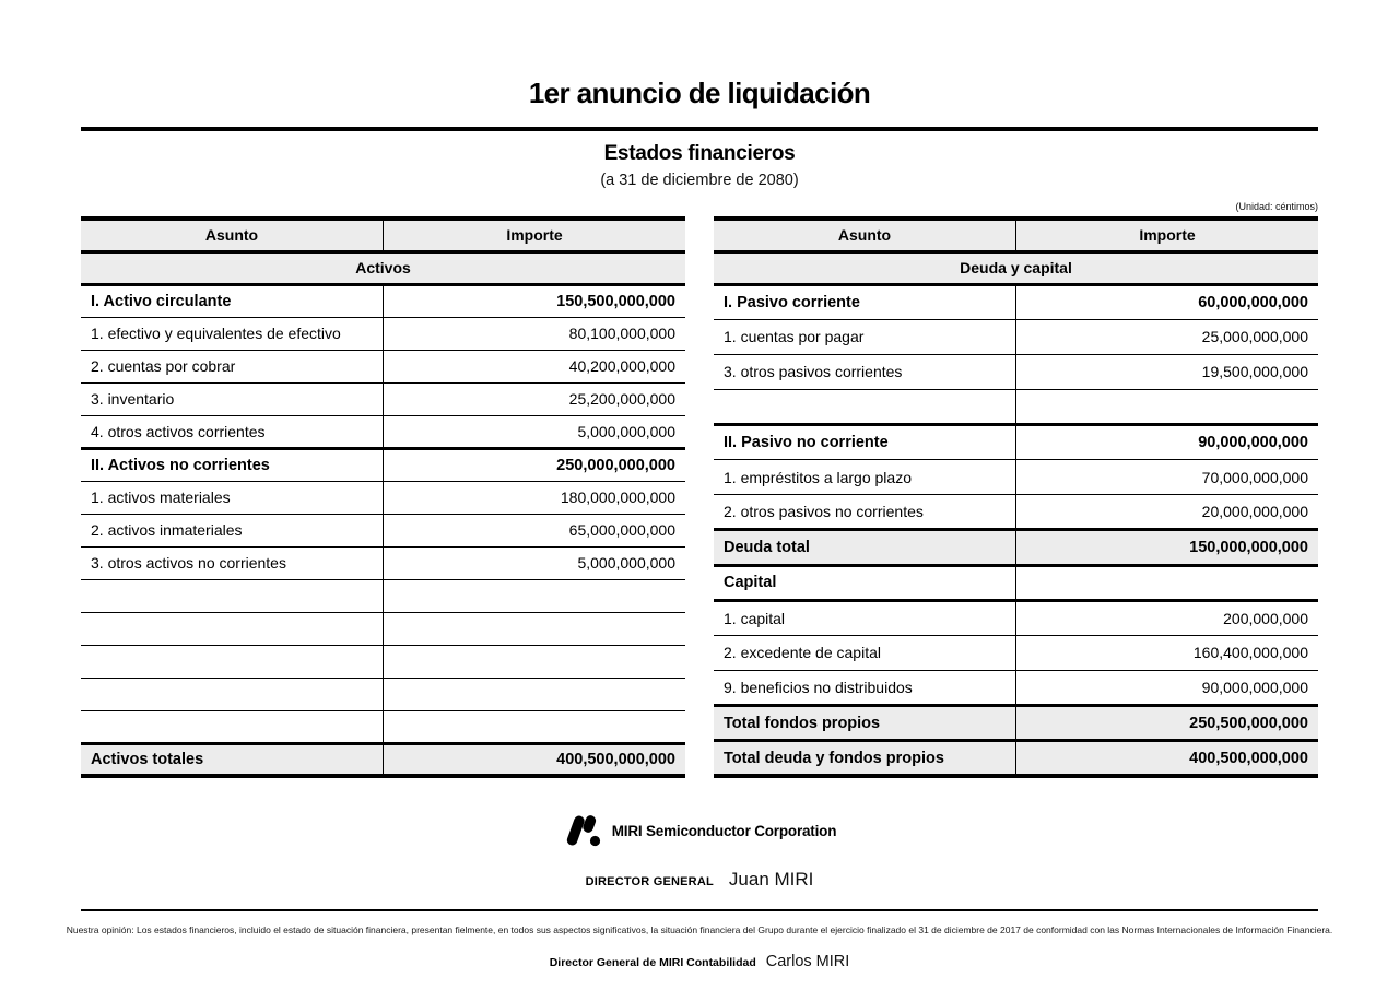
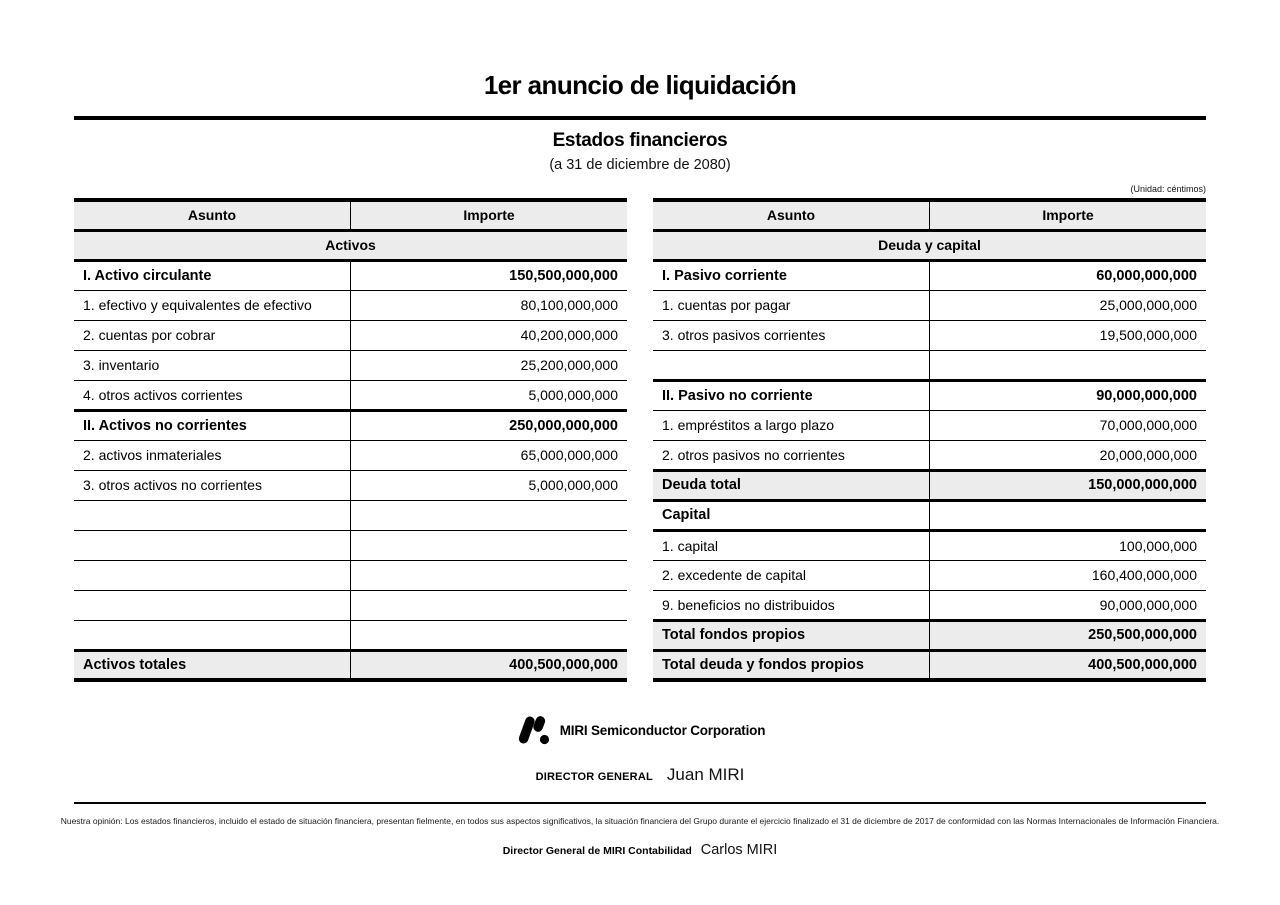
  1er anuncio de liquidación
  Estados financieros
  (a 31 de diciembre de 2080)
  (Unidad: céntimos)
  Asunto	Importe
  Activos
  I. Activo circulante	150,500,000,000
  1. efectivo y equivalentes de efectivo	80,100,000,000
  2. cuentas por cobrar	40,200,000,000
  3. inventario	25,200,000,000
  4. otros activos corrientes	5,000,000,000
  II. Activos no corrientes	250,000,000,000
- 1. activos materiales	180,000,000,000
  2. activos inmateriales	65,000,000,000
  3. otros activos no corrientes	5,000,000,000
  Activos totales	400,500,000,000
  Asunto	Importe
  Deuda y capital
  I. Pasivo corriente	60,000,000,000
  1. cuentas por pagar	25,000,000,000
  3. otros pasivos corrientes	19,500,000,000
  II. Pasivo no corriente	90,000,000,000
  1. empréstitos a largo plazo	70,000,000,000
  2. otros pasivos no corrientes	20,000,000,000
  Deuda total	150,000,000,000
  Capital
- 1. capital	200,000,000
+ 1. capital	100,000,000
  2. excedente de capital	160,400,000,000
  9. beneficios no distribuidos	90,000,000,000
  Total fondos propios	250,500,000,000
  Total deuda y fondos propios	400,500,000,000
  MIRI Semiconductor Corporation
  DIRECTOR GENERAL Juan MIRI
  Nuestra opinión: Los estados financieros, incluido el estado de situación financiera, presentan fielmente, en todos sus aspectos significativos, la situación financiera del Grupo durante el ejercicio finalizado el 31 de diciembre de 2017 de conformidad con las Normas Internacionales de Información Financiera.
  Director General de MIRI Contabilidad Carlos MIRI
